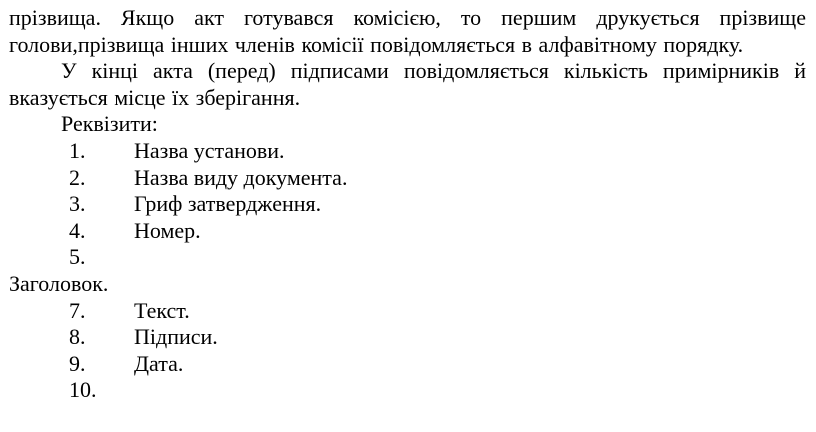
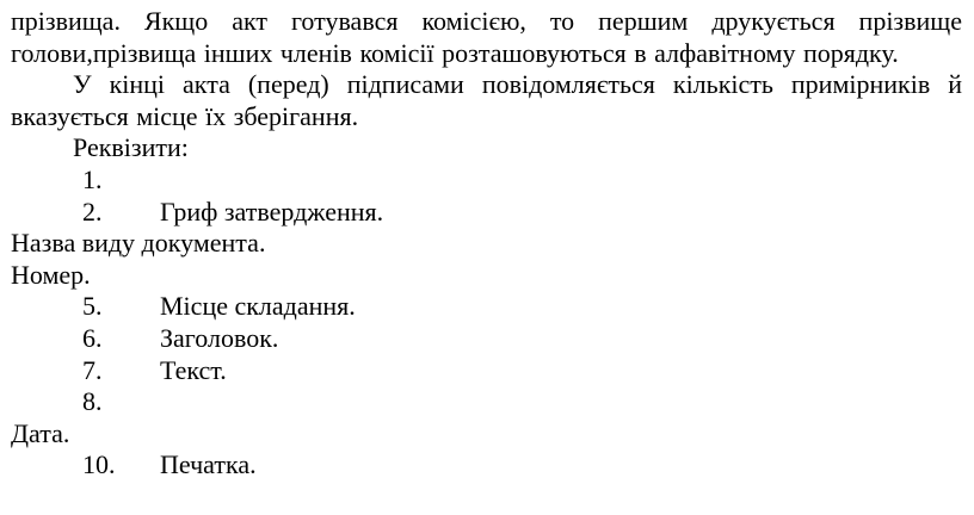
- прізвища. Якщо акт готувався комісією, то першим друкується прізвище голови,прізвища інших членів комісії повідомляється в алфавітному порядку.
+ прізвища. Якщо акт готувався комісією, то першим друкується прізвище голови,прізвища інших членів комісії розташовуються в алфавітному порядку.
  У кінці акта (перед) підписами повідомляється кількість примірників й вказується місце їх зберігання.
  Реквізити:
  1.
- Назва установи.
  2.
- Назва виду документа.
+ Гриф затвердження.
- 3.
- Гриф затвердження.
+ Назва виду документа.
- 4.
  Номер.
  5.
+ Місце складання.
+ 6.
  Заголовок.
  7.
  Текст.
  8.
- Підписи.
- 9.
  Дата.
  10.
+ Печатка.
